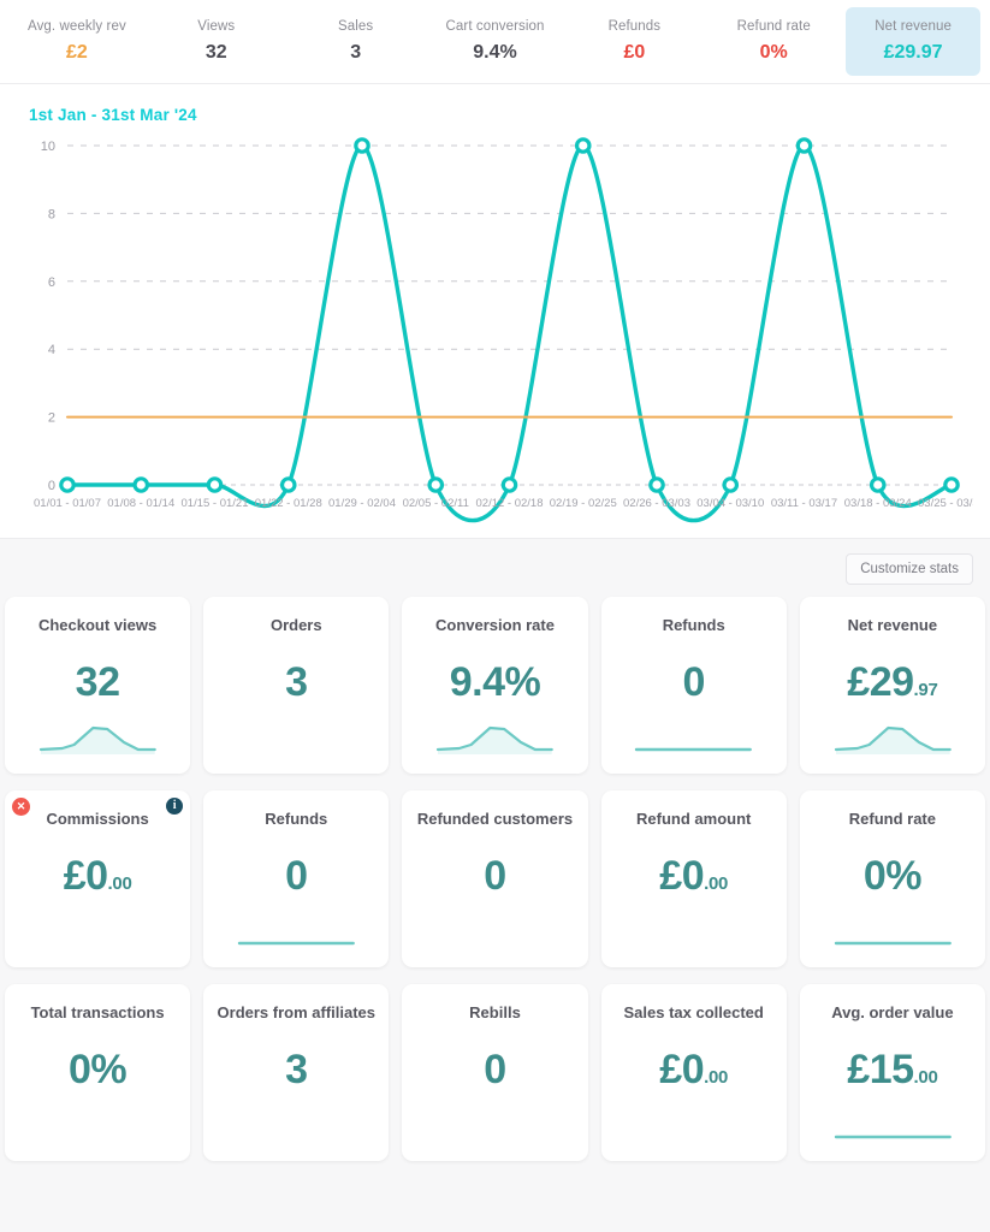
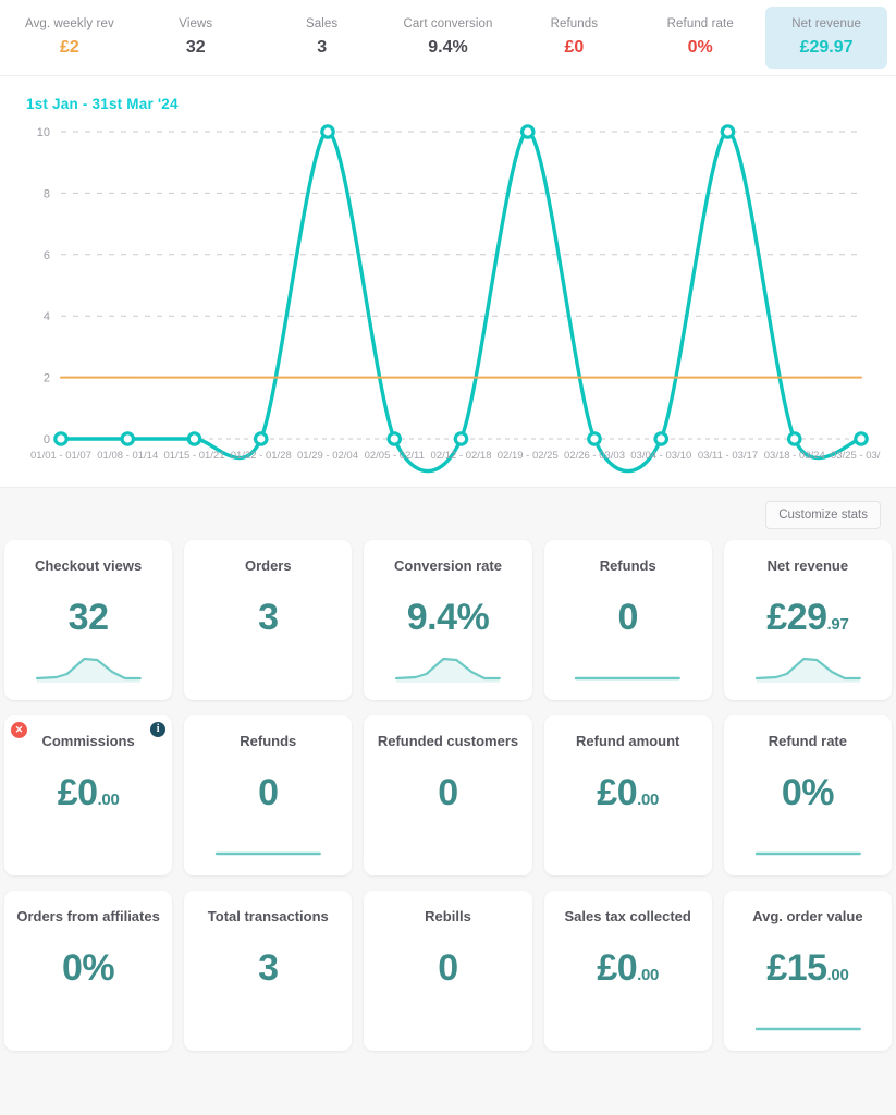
  Avg. weekly rev
  £2
  Views
  32
  Sales
  3
  Cart conversion
  9.4%
  Refunds
  £0
  Refund rate
  0%
  Net revenue
  £29.97
  1st Jan - 31st Mar '24
  10
  8
  6
  4
  2
  0
  01/01 - 01/07
  01/08 - 01/14
  01/15 - 01/21
  01/22 - 01/28
  01/29 - 02/04
  02/05 - 02/11
  02/12 - 02/18
  02/19 - 02/25
  02/26 - 03/03
  03/04 - 03/10
  03/11 - 03/17
  03/18 - 03/24
  03/25 - 03/
  Customize stats
  Checkout views
  32
  Orders
  3
  Conversion rate
  9.4%
  Refunds
  0
  Net revenue
  £29
  .97
  ✕
  i
  Commissions
  £0
  .00
  Refunds
  0
  Refunded customers
  0
  Refund amount
  £0
  .00
  Refund rate
  0%
- Total transactions
+ Orders from affiliates
  0%
- Orders from affiliates
+ Total transactions
  3
  Rebills
  0
  Sales tax collected
  £0
  .00
  Avg. order value
  £15
  .00
